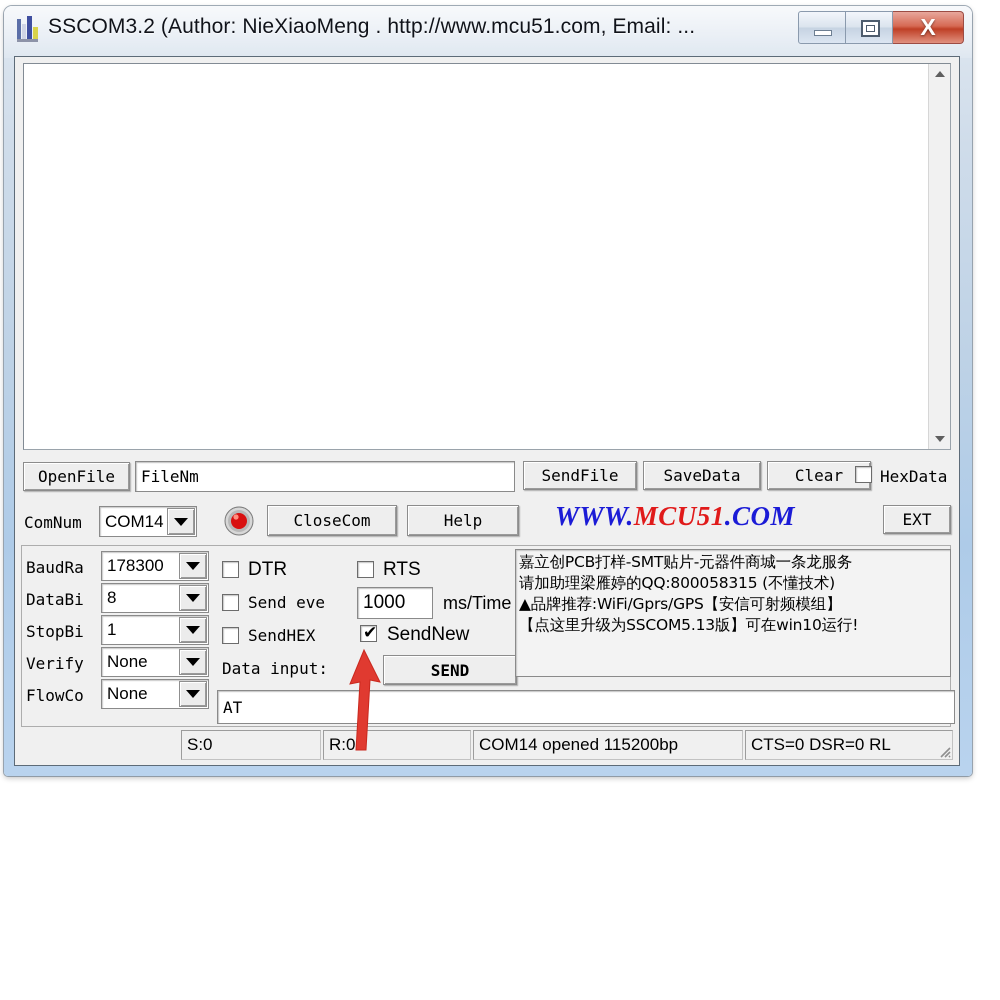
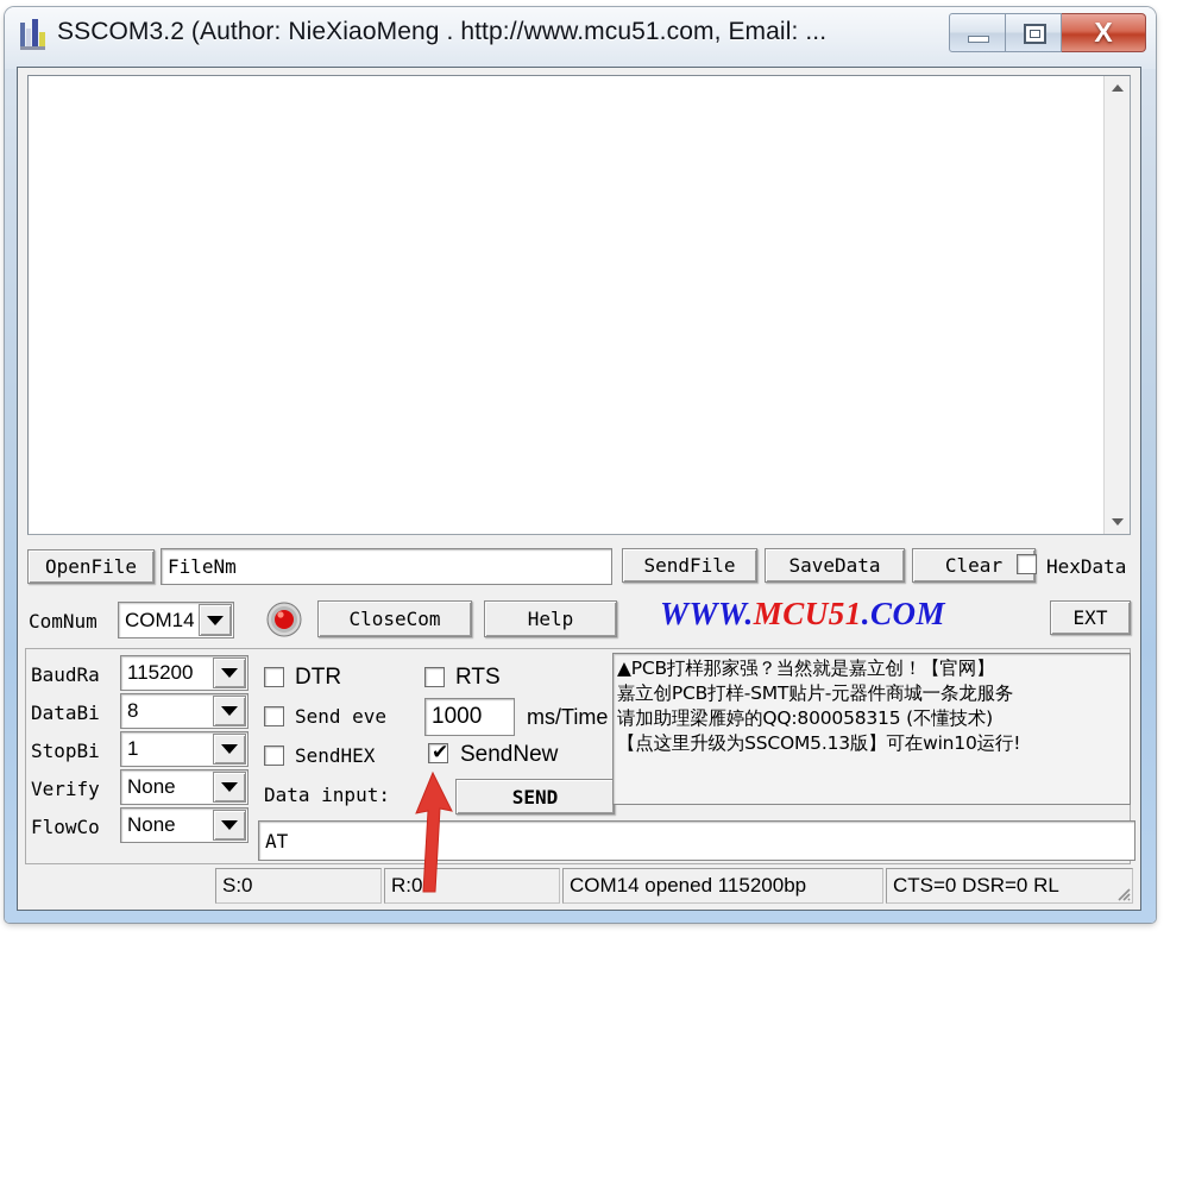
  SSCOM3.2 (Author: NieXiaoMeng . http://www.mcu51.com, Email: ...
  X
  OpenFile
  FileNm
  SendFile
  SaveData
  Clear
  HexData
  ComNum
  COM14
  CloseCom
  Help
  WWW.MCU51.COM
  EXT
  BaudRa
- 178300
+ 115200
  DataBi
  8
  StopBi
  1
  Verify
  None
  FlowCo
  None
  DTR
  RTS
  Send eve
  1000
  ms/Time
  SendHEX
  ✔
  SendNew
  Data input:
  SEND
  AT
+ ▲PCB打样那家强？当然就是嘉立创！【官网】
  嘉立创PCB打样-SMT贴片-元器件商城一条龙服务
  请加助理梁雁婷的QQ:800058315 (不懂技术)
- ▲品牌推荐:WiFi/Gprs/GPS【安信可射频模组】
  【点这里升级为SSCOM5.13版】可在win10运行!
  S:0
  R:0
  COM14 opened 115200bp
  CTS=0 DSR=0 RL
